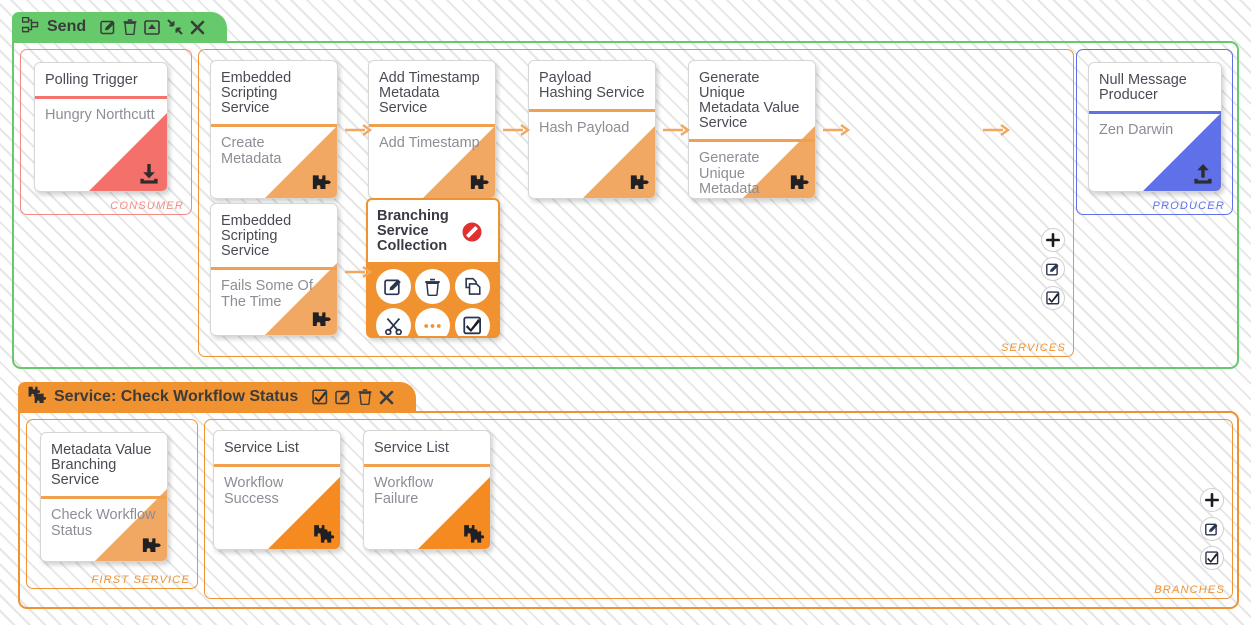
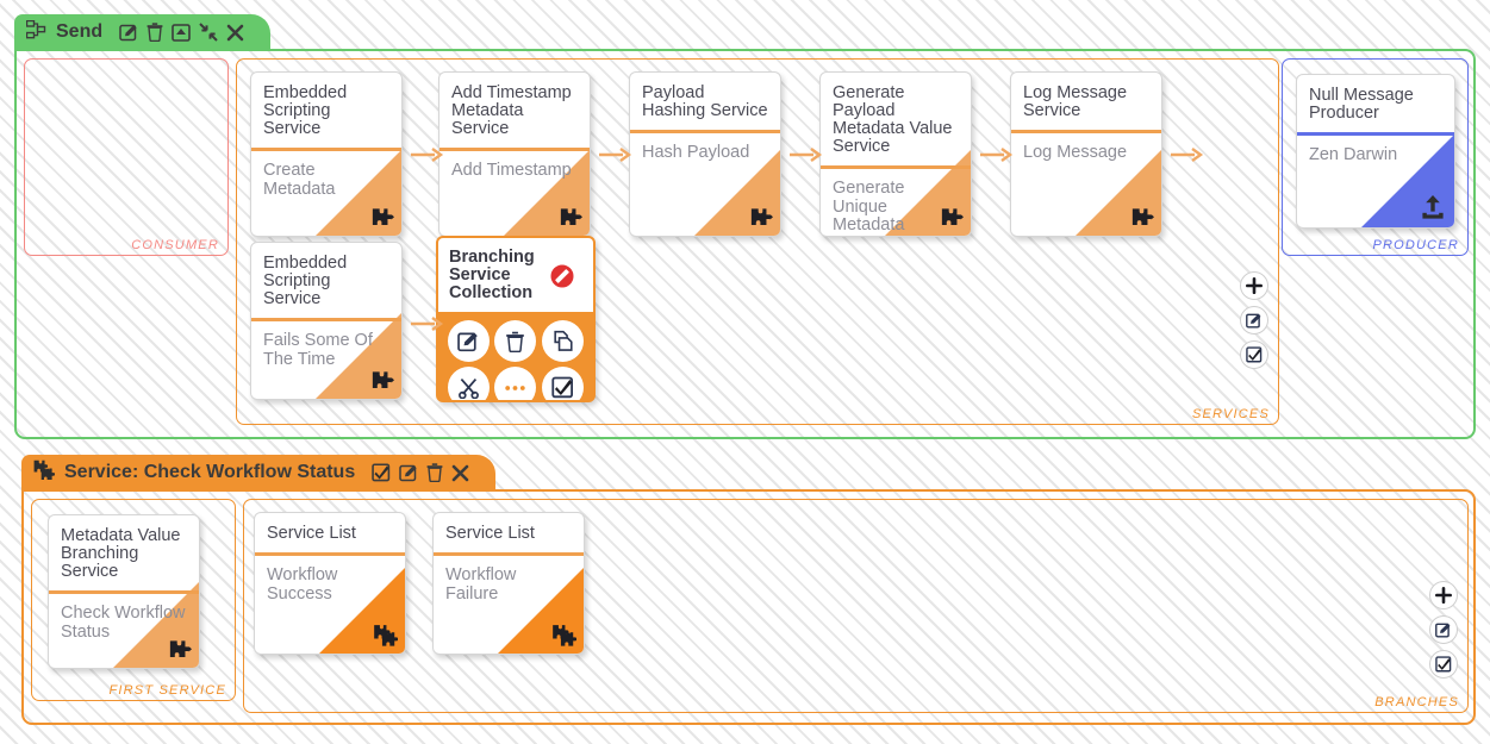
  Send
- Polling Trigger
- Hungry Northcutt
  CONSUMER
  Embedded Scripting Service
  Create Metadata
  Add Timestamp Metadata Service
  Add Timestamp
  Payload Hashing Service
  Hash Payload
- Generate Unique Metadata Value Service
+ Generate Payload Metadata Value Service
  Generate Unique Metadata
+ Log Message Service
+ Log Message
  Embedded Scripting Service
  Fails Some Of The Time
  Branching Service Collection
  SERVICES
  Null Message Producer
  Zen Darwin
  PRODUCER
  Service: Check Workflow Status
  Metadata Value Branching Service
  Check Workflow Status
  FIRST SERVICE
  Service List
  Workflow Success
  Service List
  Workflow Failure
  BRANCHES
